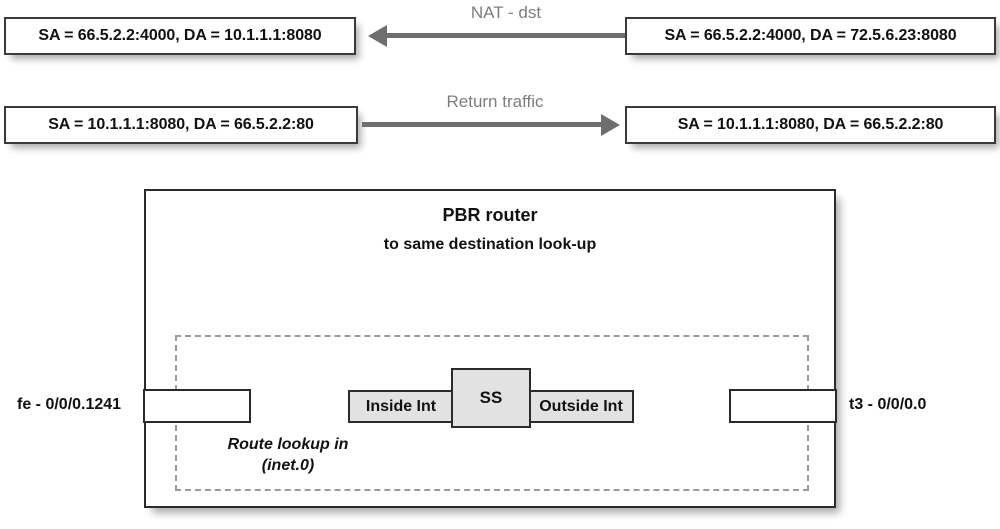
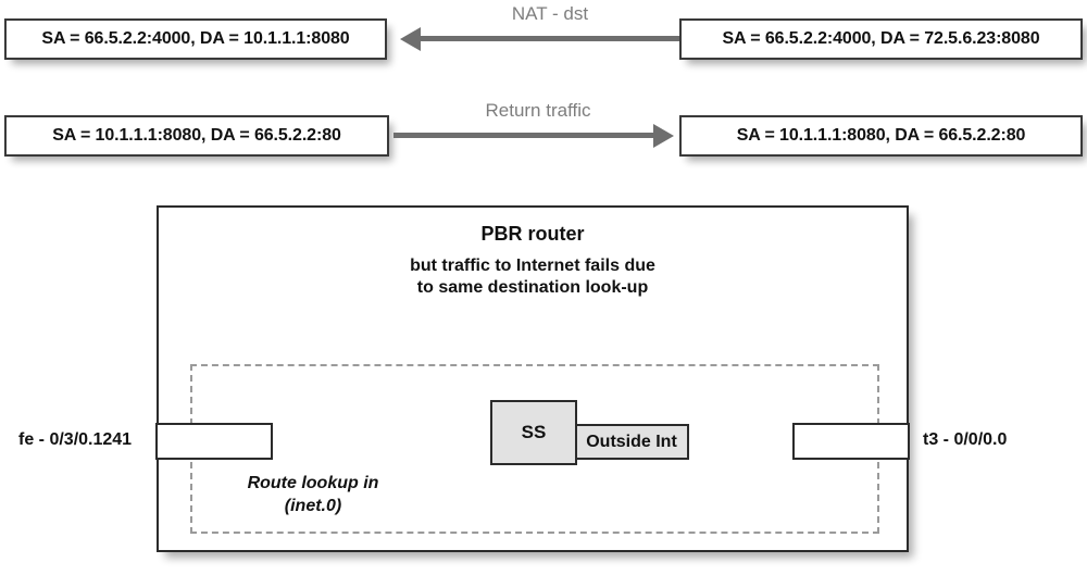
  SA = 66.5.2.2:4000, DA = 10.1.1.1:8080
  NAT - dst
  SA = 66.5.2.2:4000, DA = 72.5.6.23:8080
  SA = 10.1.1.1:8080, DA = 66.5.2.2:80
  Return traffic
  SA = 10.1.1.1:8080, DA = 66.5.2.2:80
  PBR router
+ but traffic to Internet fails due
  to same destination look-up
  Route lookup in
  (inet.0)
- fe - 0/0/0.1241
+ fe - 0/3/0.1241
  t3 - 0/0/0.0
- Inside Int
  Outside Int
  SS
